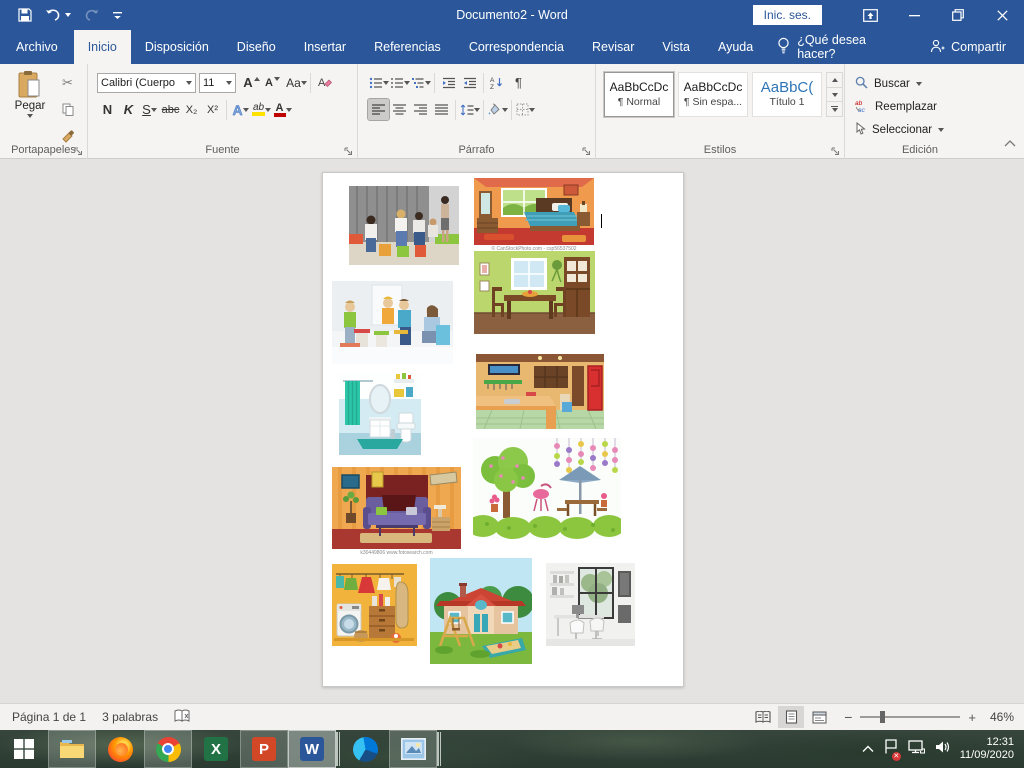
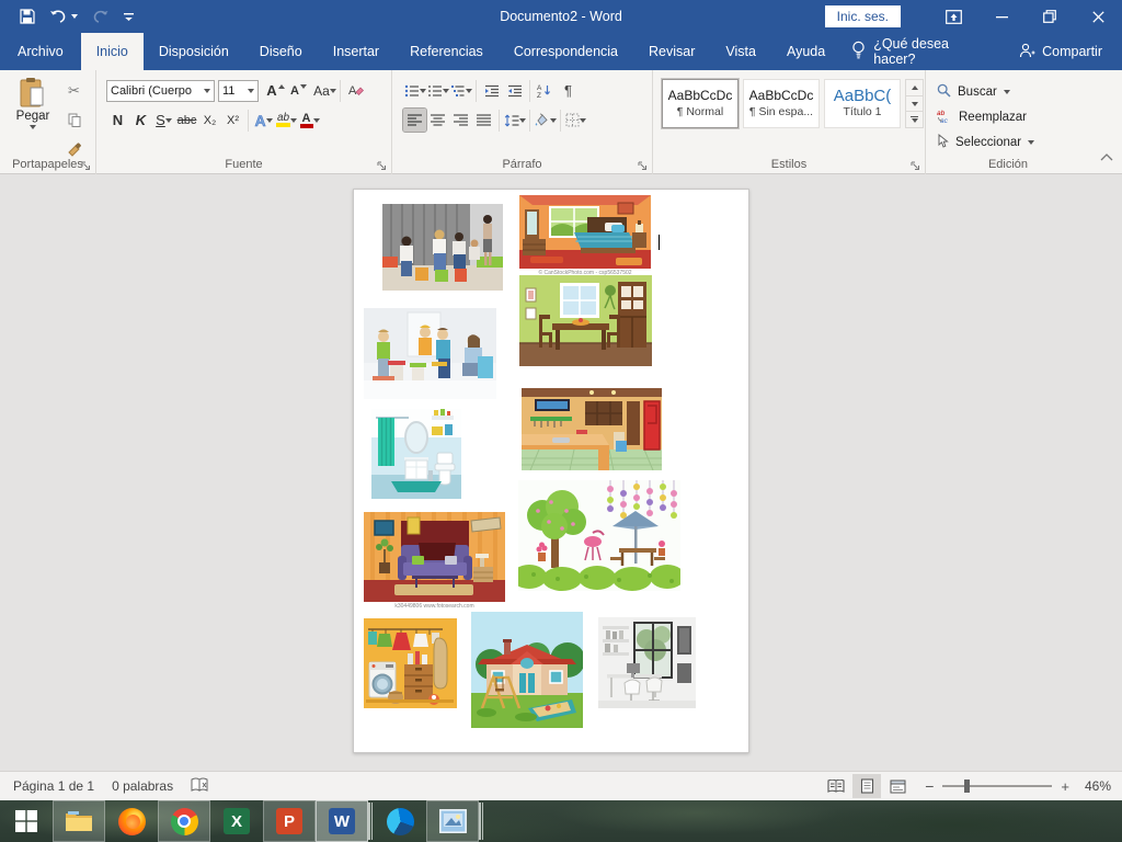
  Documento2 - Word
  Inic. ses.
  Archivo
  Inicio
  Disposición
  Diseño
  Insertar
  Referencias
  Correspondencia
  Revisar
  Vista
  Ayuda
  ¿Qué desea hacer?
  Compartir
  Pegar
  ✂
  Portapapeles
  Calibri (Cuerpo
  11
  A
  A
  Aa
  A
  N
  K
  S
  abc
  X₂
  X²
  A
  ab
  A
  Fuente
  ¶
  Párrafo
  AaBbCcDc
  ¶ Normal
  AaBbCcDc
  ¶ Sin espa...
  AaBbC(
  Título 1
  Estilos
  Buscar
  Reemplazar
  Seleccionar
  Edición
  Página 1 de 1
- 3 palabras
+ 0 palabras
  −
  +
  46%
  X
  P
  W
- 12:31
- 11/09/2020
